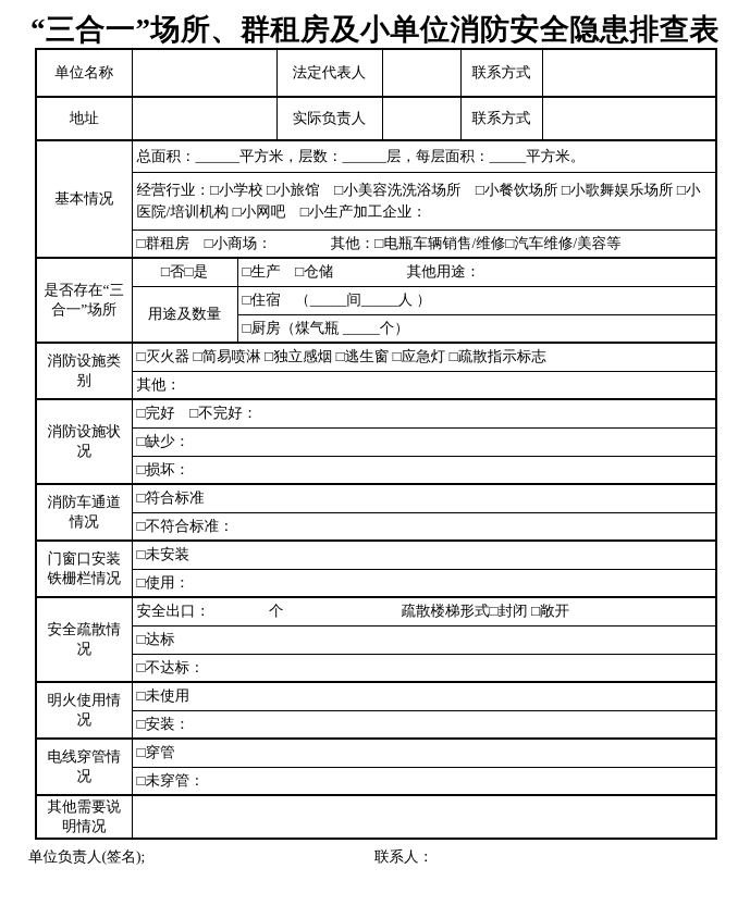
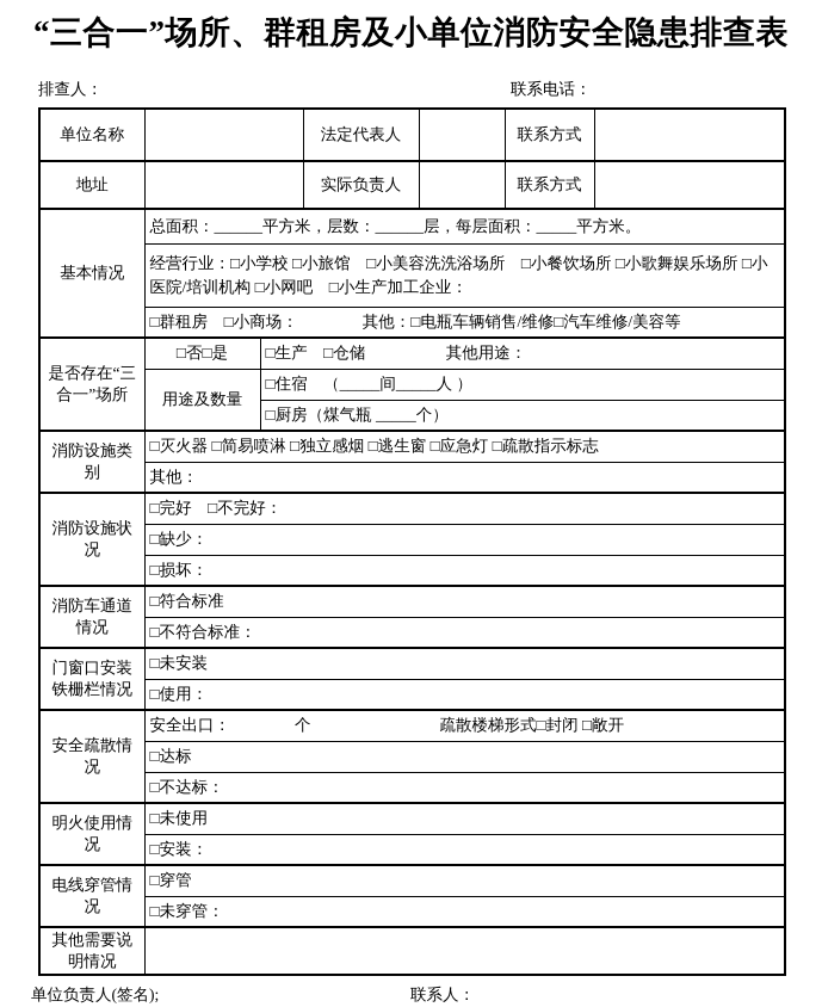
  “三合一”场所、群租房及小单位消防安全隐患排查表
+ 排查人： 联系电话：
  单位名称		法定代表人		联系方式
  地址		实际负责人		联系方式
  基本情况	总面积：______平方米，层数：______层，每层面积：_____平方米。
  经营行业：□小学校 □小旅馆 □小美容洗洗浴场所 □小餐饮场所 □小歌舞娱乐场所 □小医院/培训机构 □小网吧 □小生产加工企业：
  □群租房 □小商场： 其他：□电瓶车辆销售/维修□汽车维修/美容等
  是否存在“三合一”场所	□否□是	□生产 □仓储 其他用途：
  用途及数量	□住宿 （_____间_____人 ）
  □厨房（煤气瓶 _____个）
  消防设施类别	□灭火器 □简易喷淋 □独立感烟 □逃生窗 □应急灯 □疏散指示标志
  其他：
  消防设施状况	□完好 □不完好：
  □缺少：
  □损坏：
  消防车通道情况	□符合标准
  □不符合标准：
  门窗口安装铁栅栏情况	□未安装
  □使用：
  安全疏散情况	安全出口： 个 疏散楼梯形式□封闭 □敞开
  □达标
  □不达标：
  明火使用情况	□未使用
  □安装：
  电线穿管情况	□穿管
  □未穿管：
  其他需要说明情况
  单位负责人(签名); 联系人：
